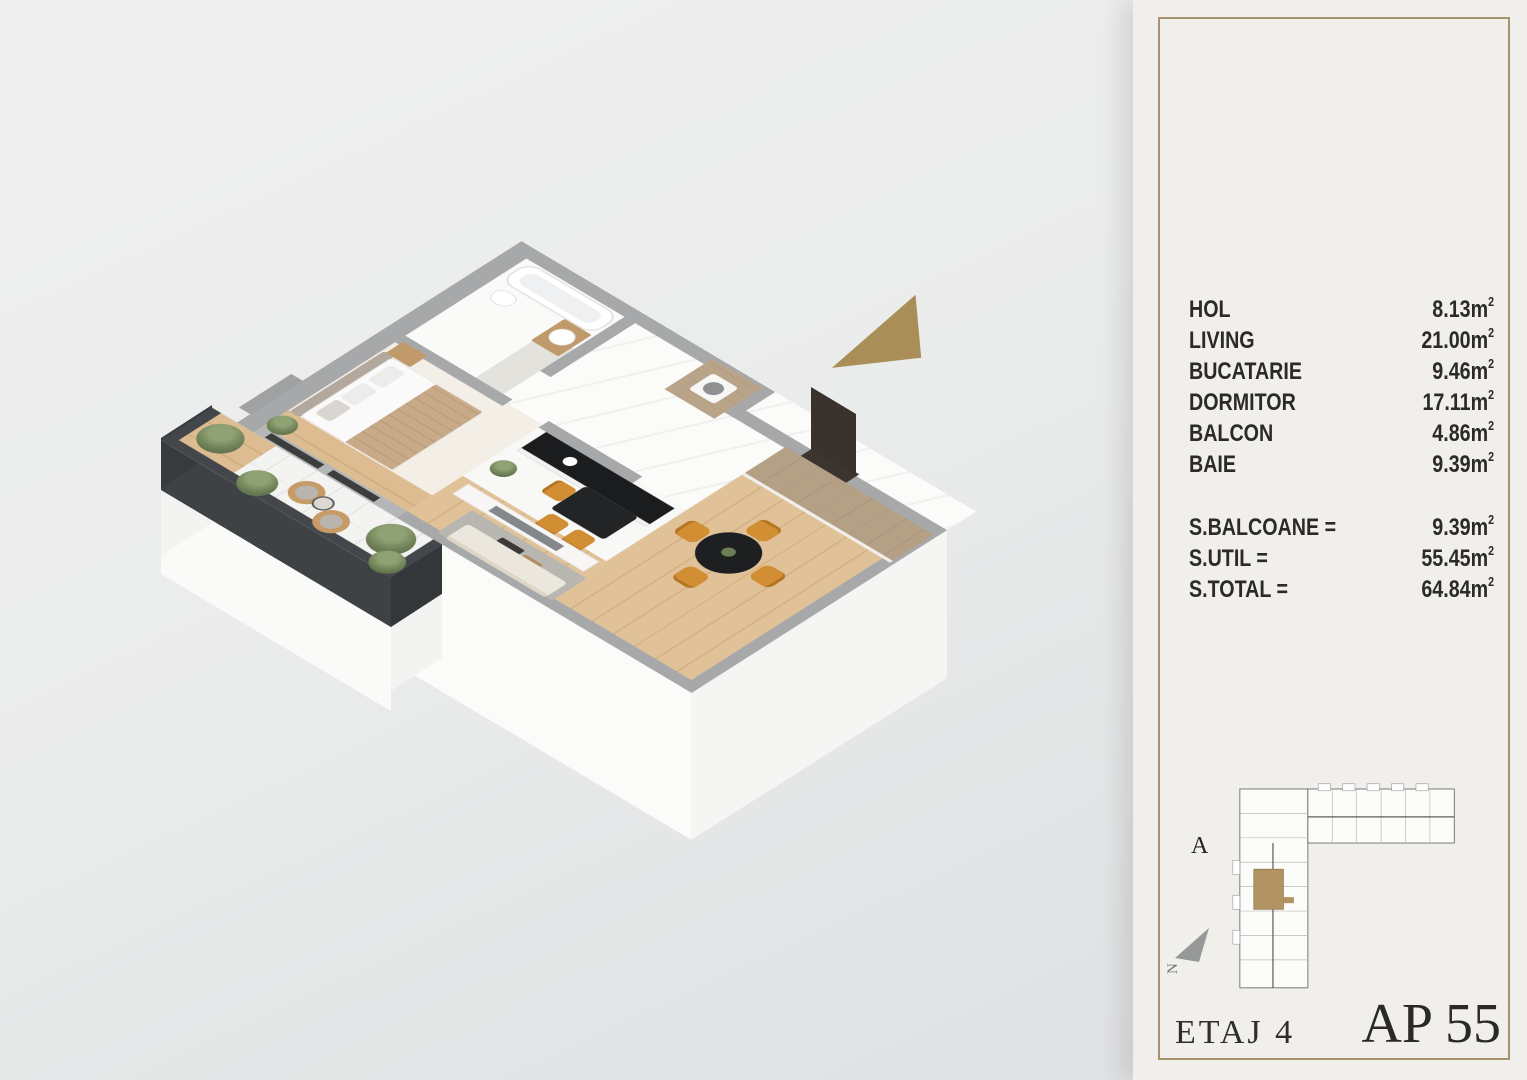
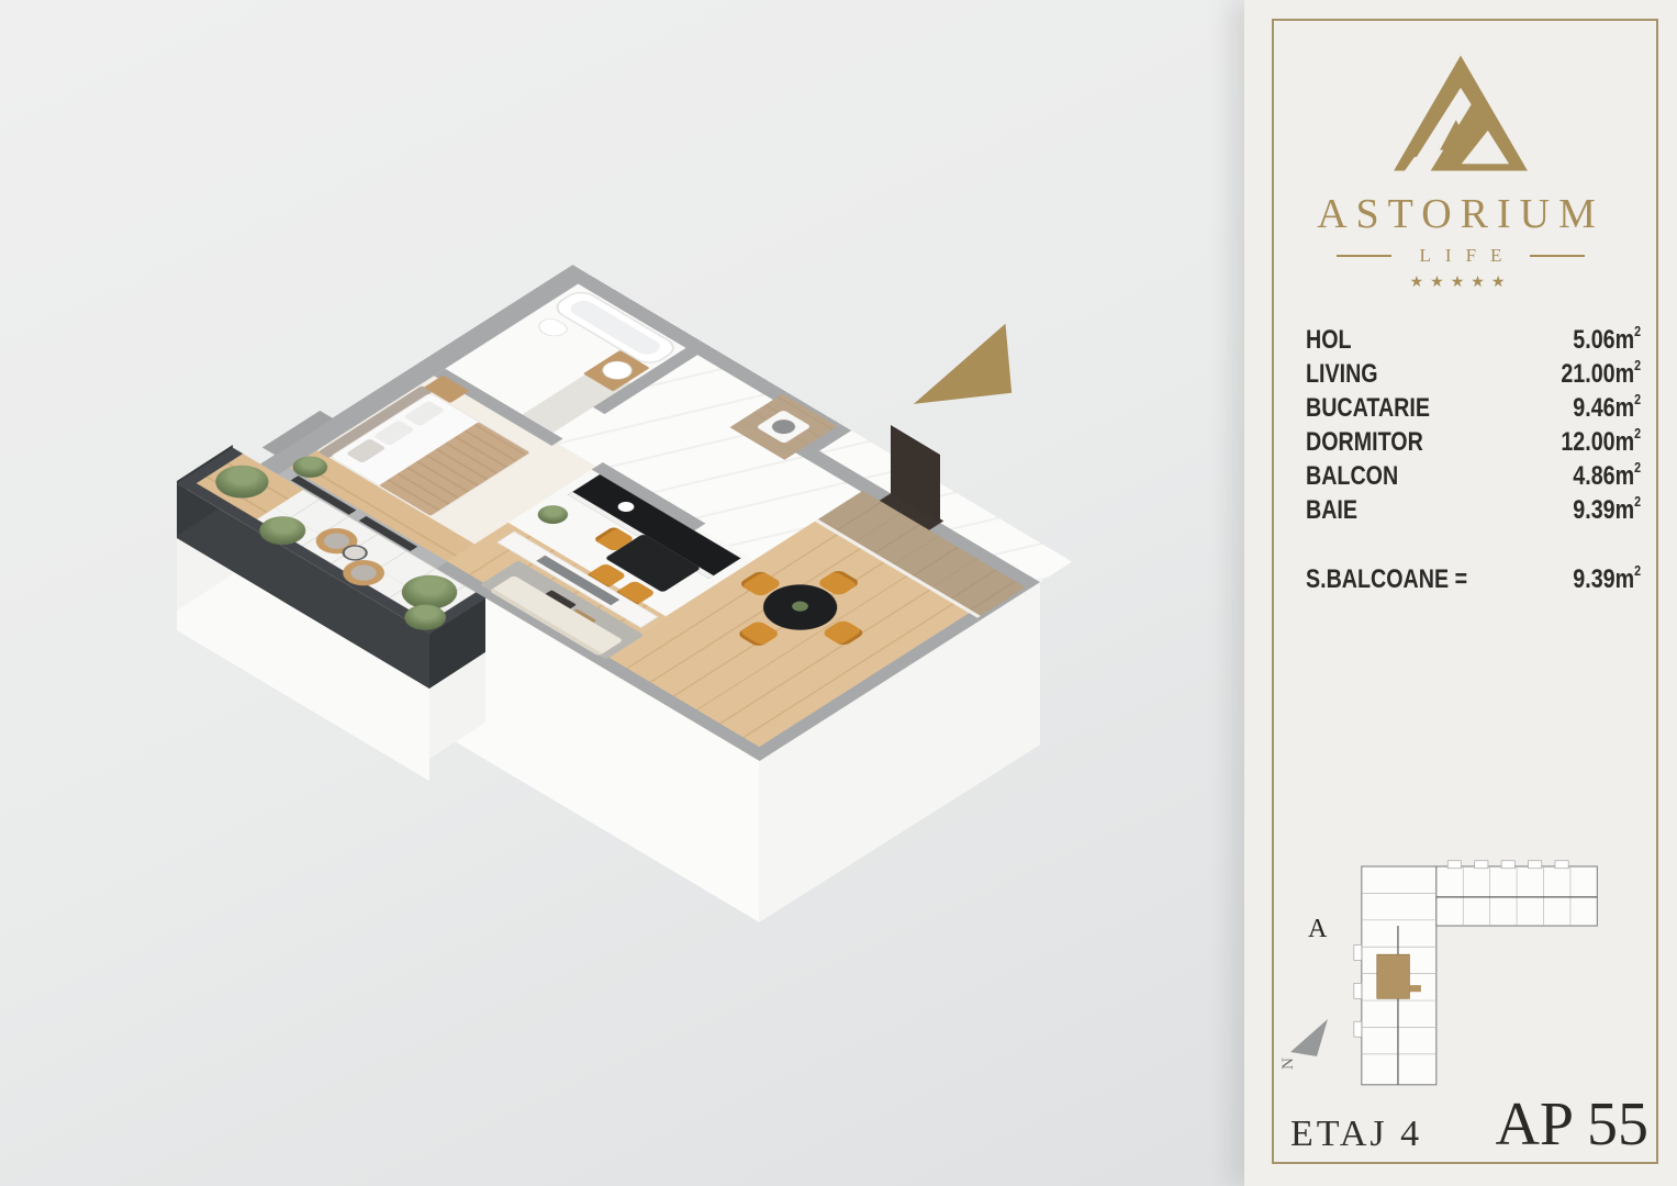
+ ASTORIUM
+ LIFE
+ ★★★★★
  HOL
- 8.13m2
+ 5.06m2
  LIVING
  21.00m2
  BUCATARIE
  9.46m2
  DORMITOR
- 17.11m2
+ 12.00m2
  BALCON
  4.86m2
  BAIE
  9.39m2
  S.BALCOANE =
  9.39m2
- S.UTIL =
- 55.45m2
- S.TOTAL =
- 64.84m2
  A
  ETAJ 4
  AP 55
